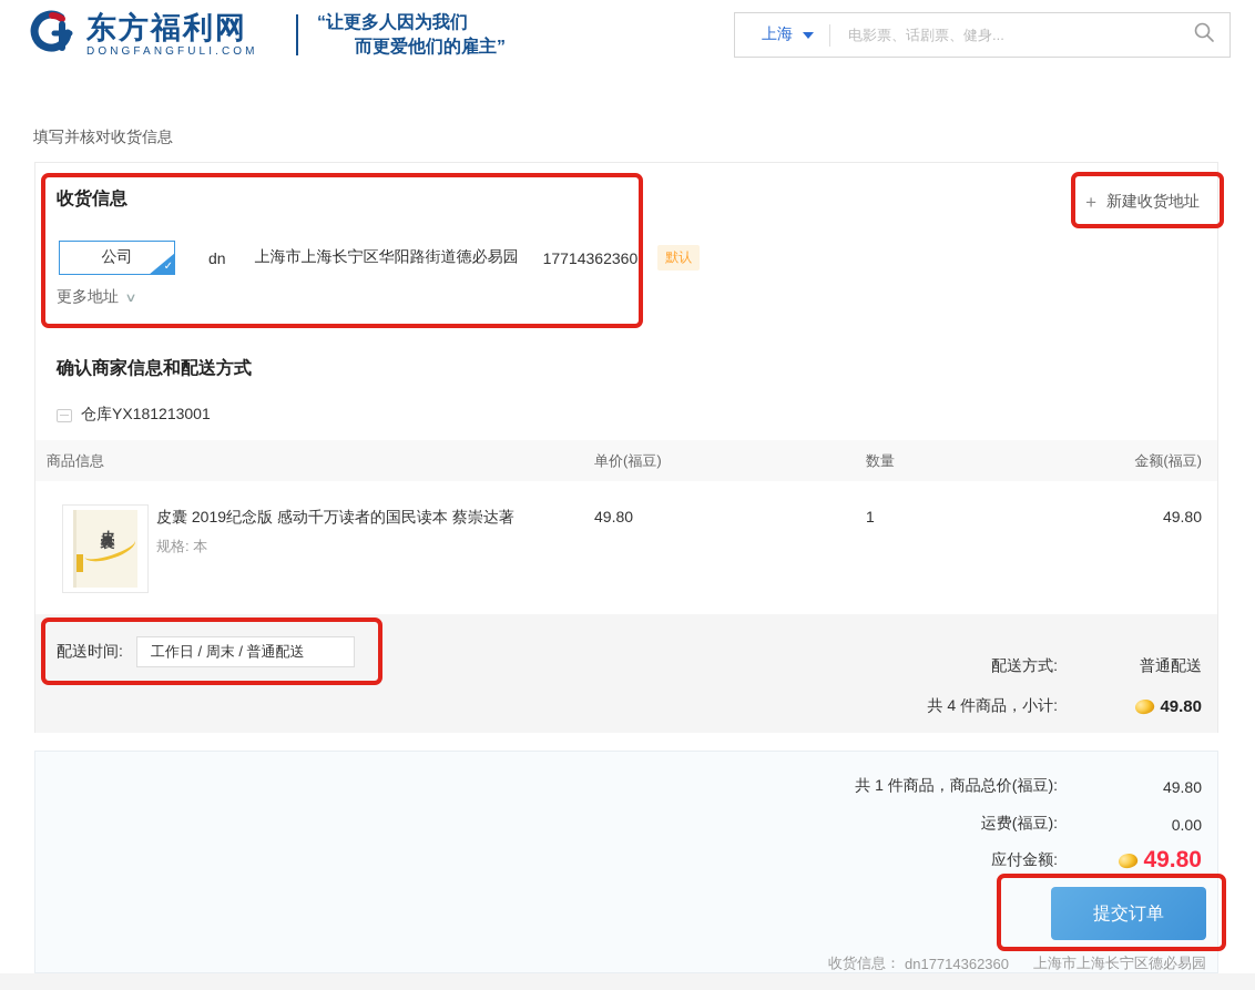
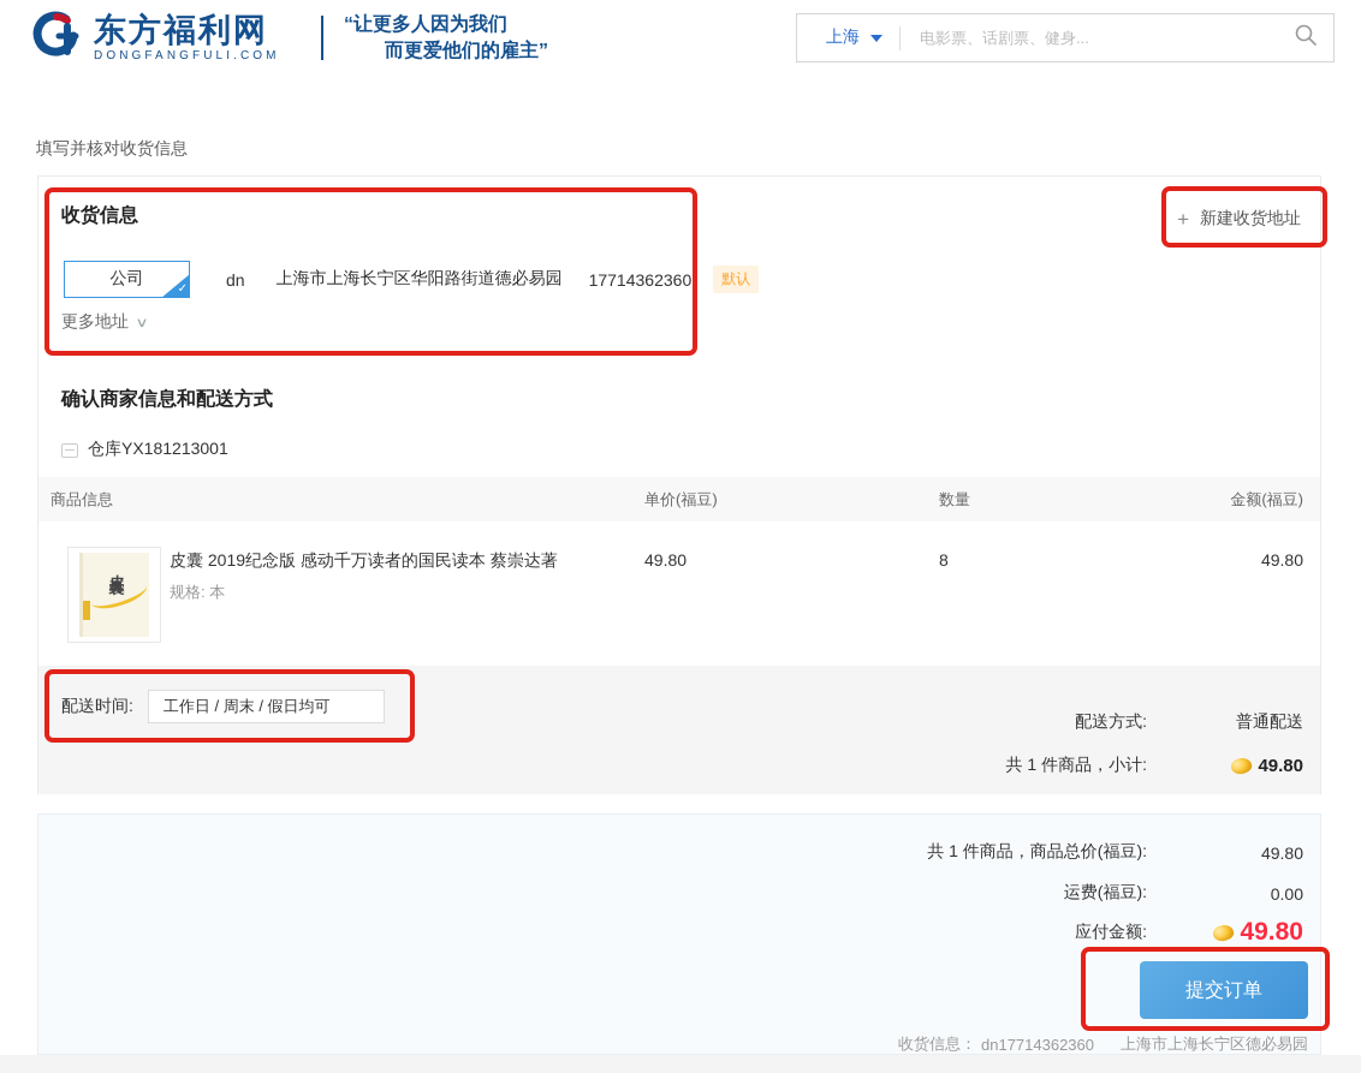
  东方福利网
  DONGFANGFULI.COM
  “让更多人因为我们
  而更爱他们的雇主”
  上海
  电影票、话剧票、健身...
  填写并核对收货信息
  收货信息
  +
  新建收货地址
  公司
  ✓
  dn
  上海市上海长宁区华阳路街道德必易园
  17714362360
  默认
  更多地址
  ∨
  确认商家信息和配送方式
  仓库YX181213001
  商品信息
  单价(福豆)
  数量
  金额(福豆)
  皮囊 2019纪念版 感动千万读者的国民读本 蔡崇达著
  规格: 本
  49.80
- 1
+ 8
  49.80
  配送时间:
- 工作日 / 周末 / 普通配送
+ 工作日 / 周末 / 假日均可
  配送方式:
  普通配送
- 共 4 件商品，小计:
+ 共 1 件商品，小计:
  49.80
  共 1 件商品，商品总价(福豆):
  49.80
  运费(福豆):
  0.00
  应付金额:
  49.80
  提交订单
  收货信息：
  dn17714362360
  上海市上海长宁区德必易园
